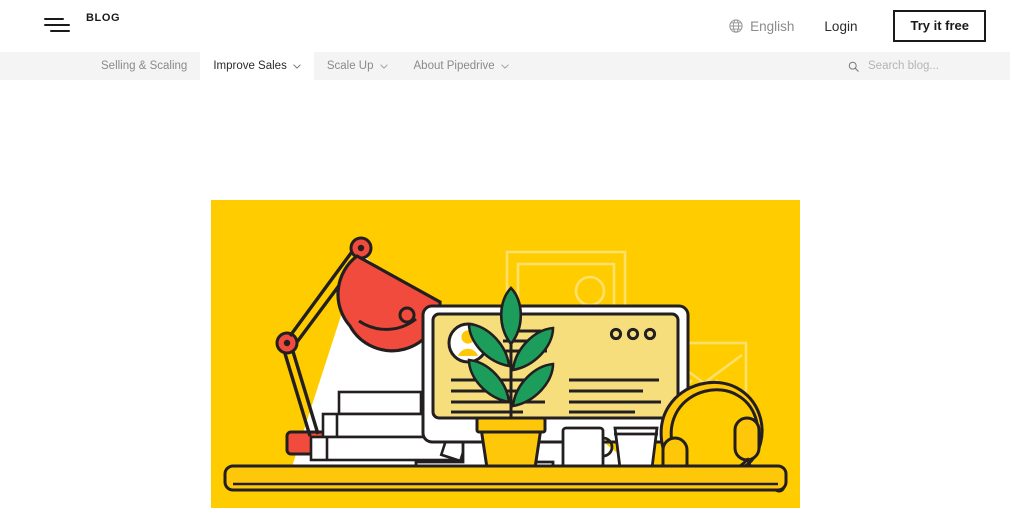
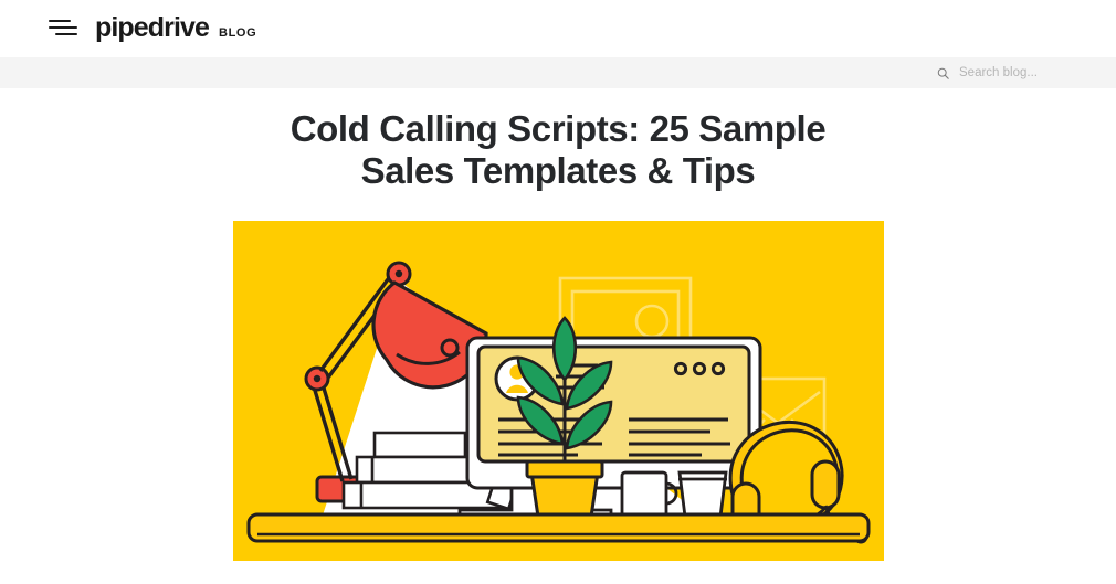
+ pipedrive
  BLOG
- English
- Login
- Try it free
- Selling & Scaling
- Improve Sales
- Scale Up
- About Pipedrive
  Search blog...
+ Cold Calling Scripts: 25 Sample Sales Templates & Tips
